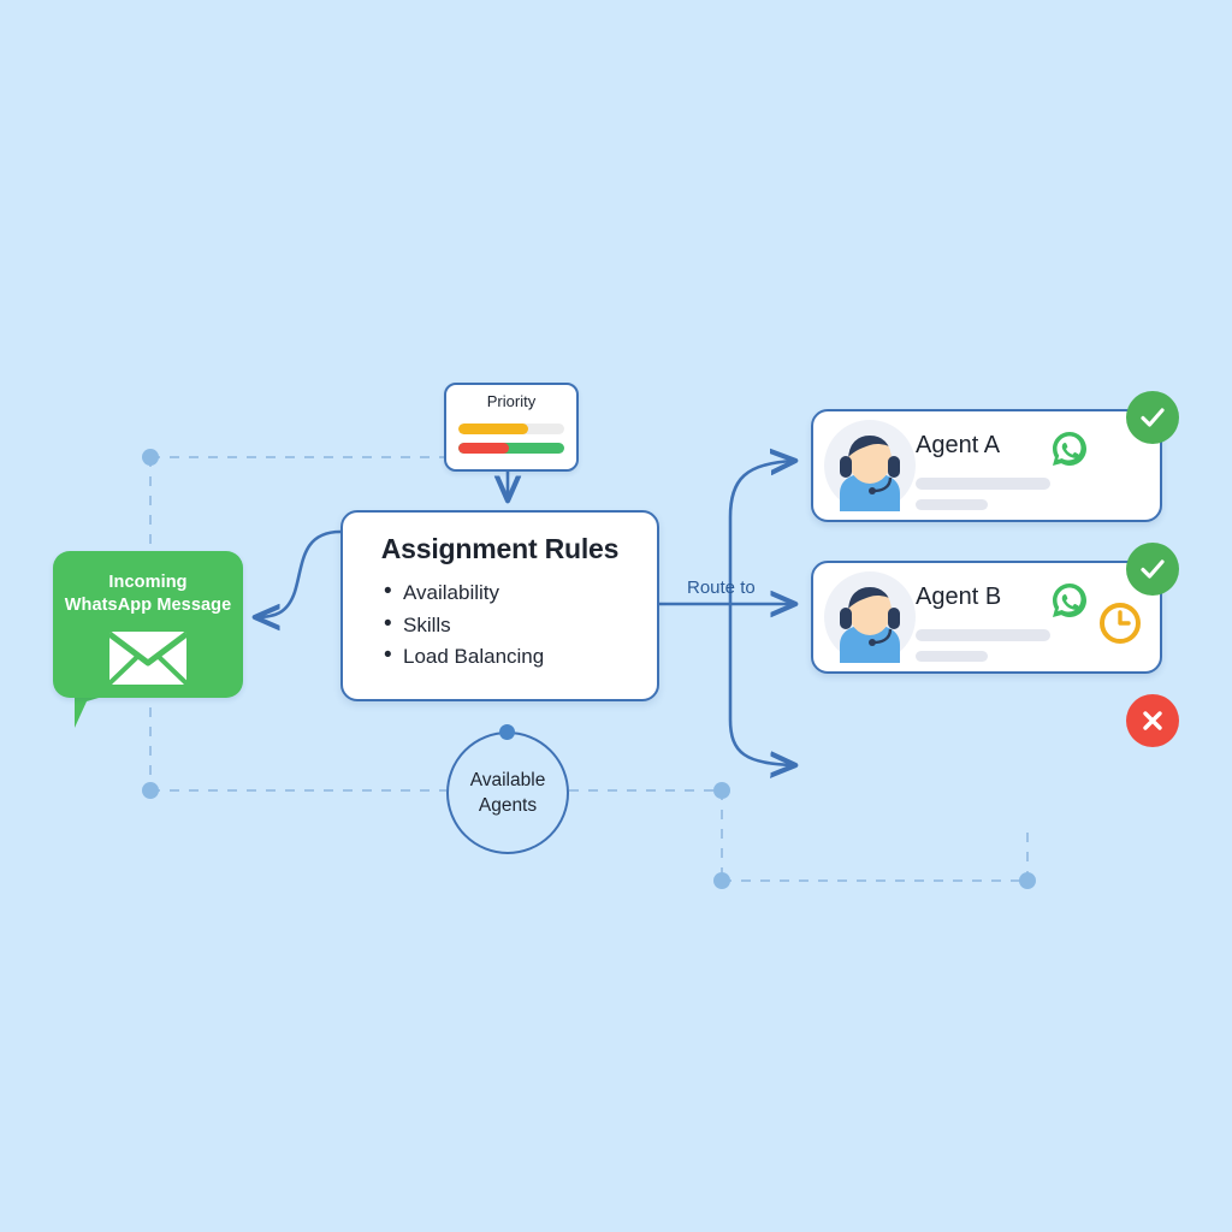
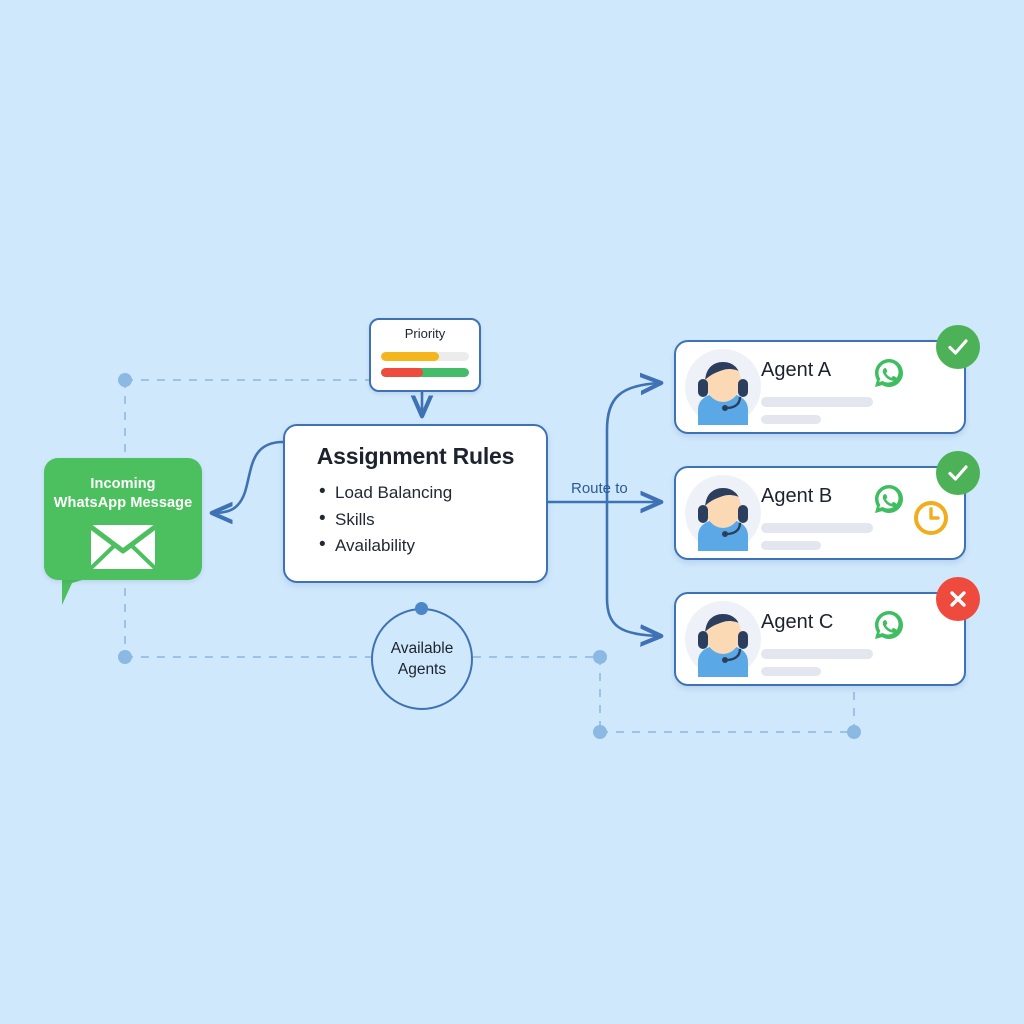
  Incoming
  WhatsApp Message
  Priority
  Assignment Rules
- Availability
+ Load Balancing
  Skills
- Load Balancing
+ Availability
  Route to
  Available
  Agents
  Agent A
  Agent B
+ Agent C
